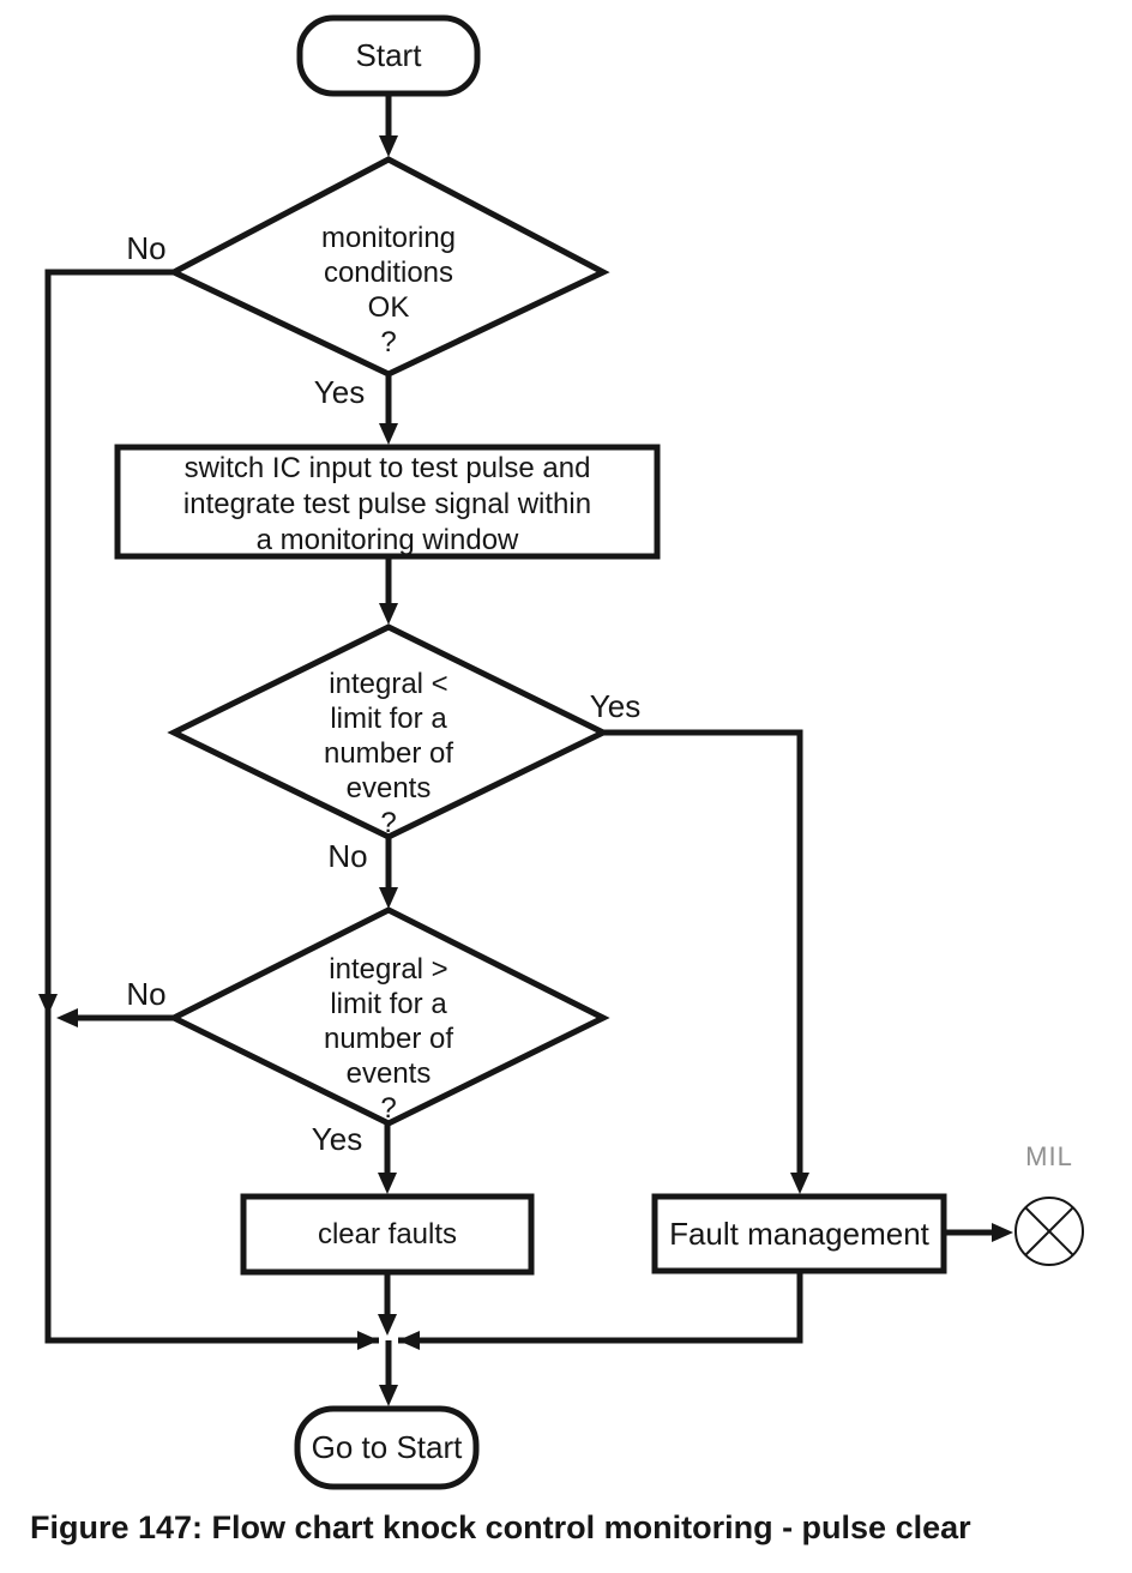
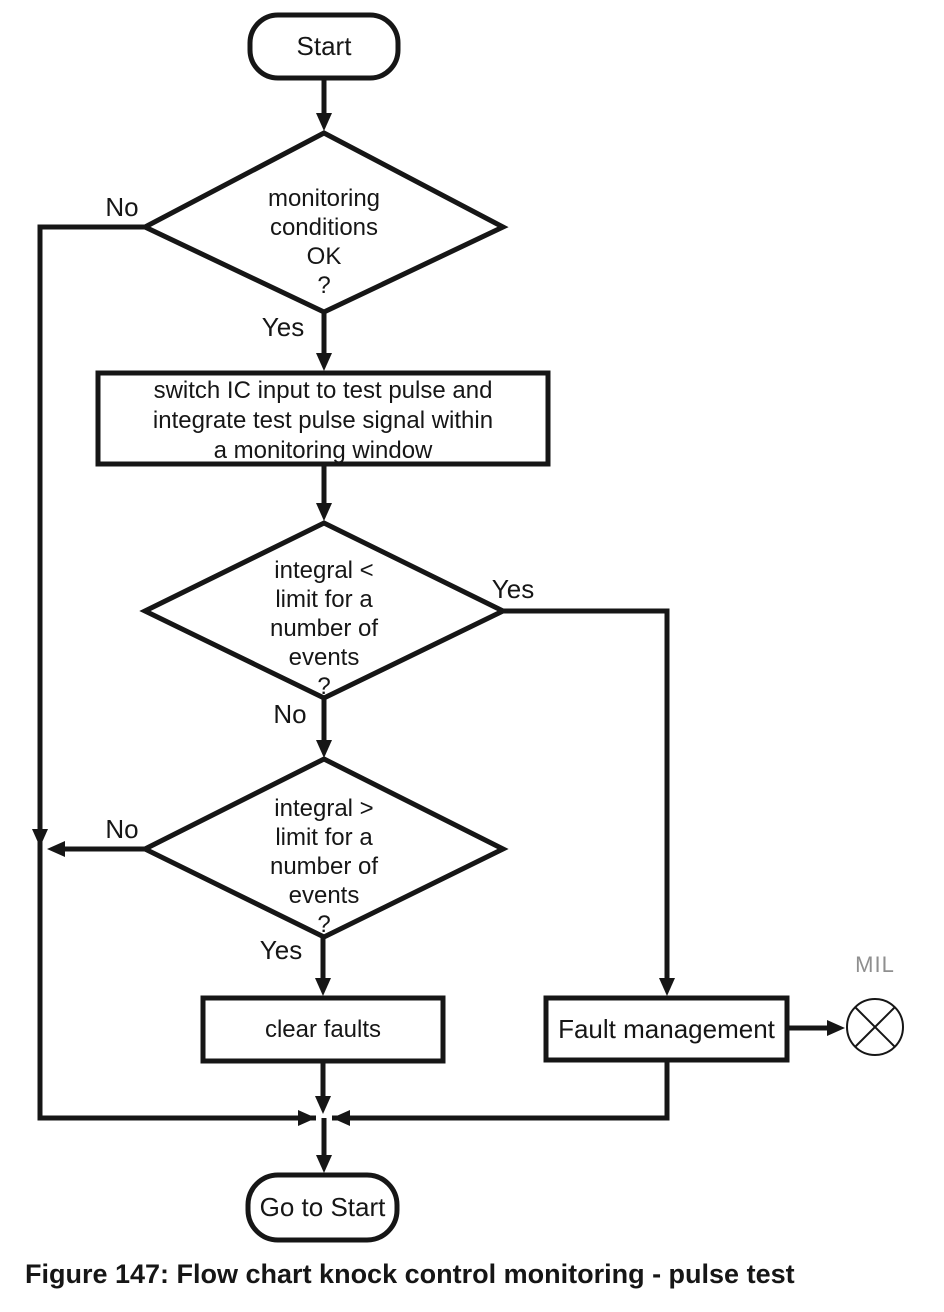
  Start
  monitoring
  conditions
  OK
  ?
  switch IC input to test pulse and
  integrate test pulse signal within
  a monitoring window
  integral <
  limit for a
  number of
  events
  ?
  integral >
  limit for a
  number of
  events
  ?
  clear faults
  Fault management
  Go to Start
  MIL
  No
  Yes
  Yes
  No
  No
  Yes
- Figure 147: Flow chart knock control monitoring - pulse clear
+ Figure 147: Flow chart knock control monitoring - pulse test
